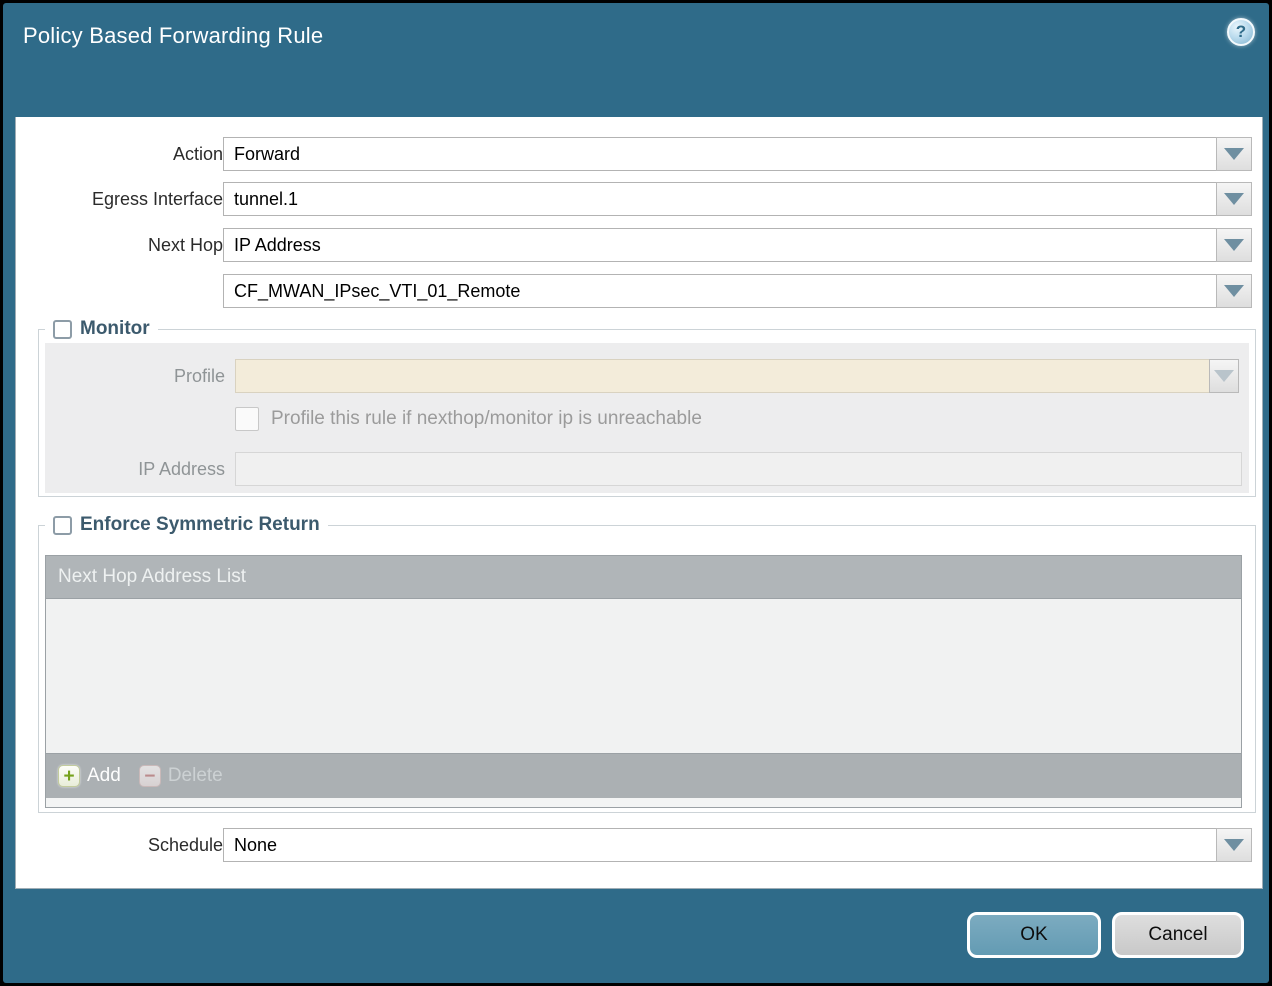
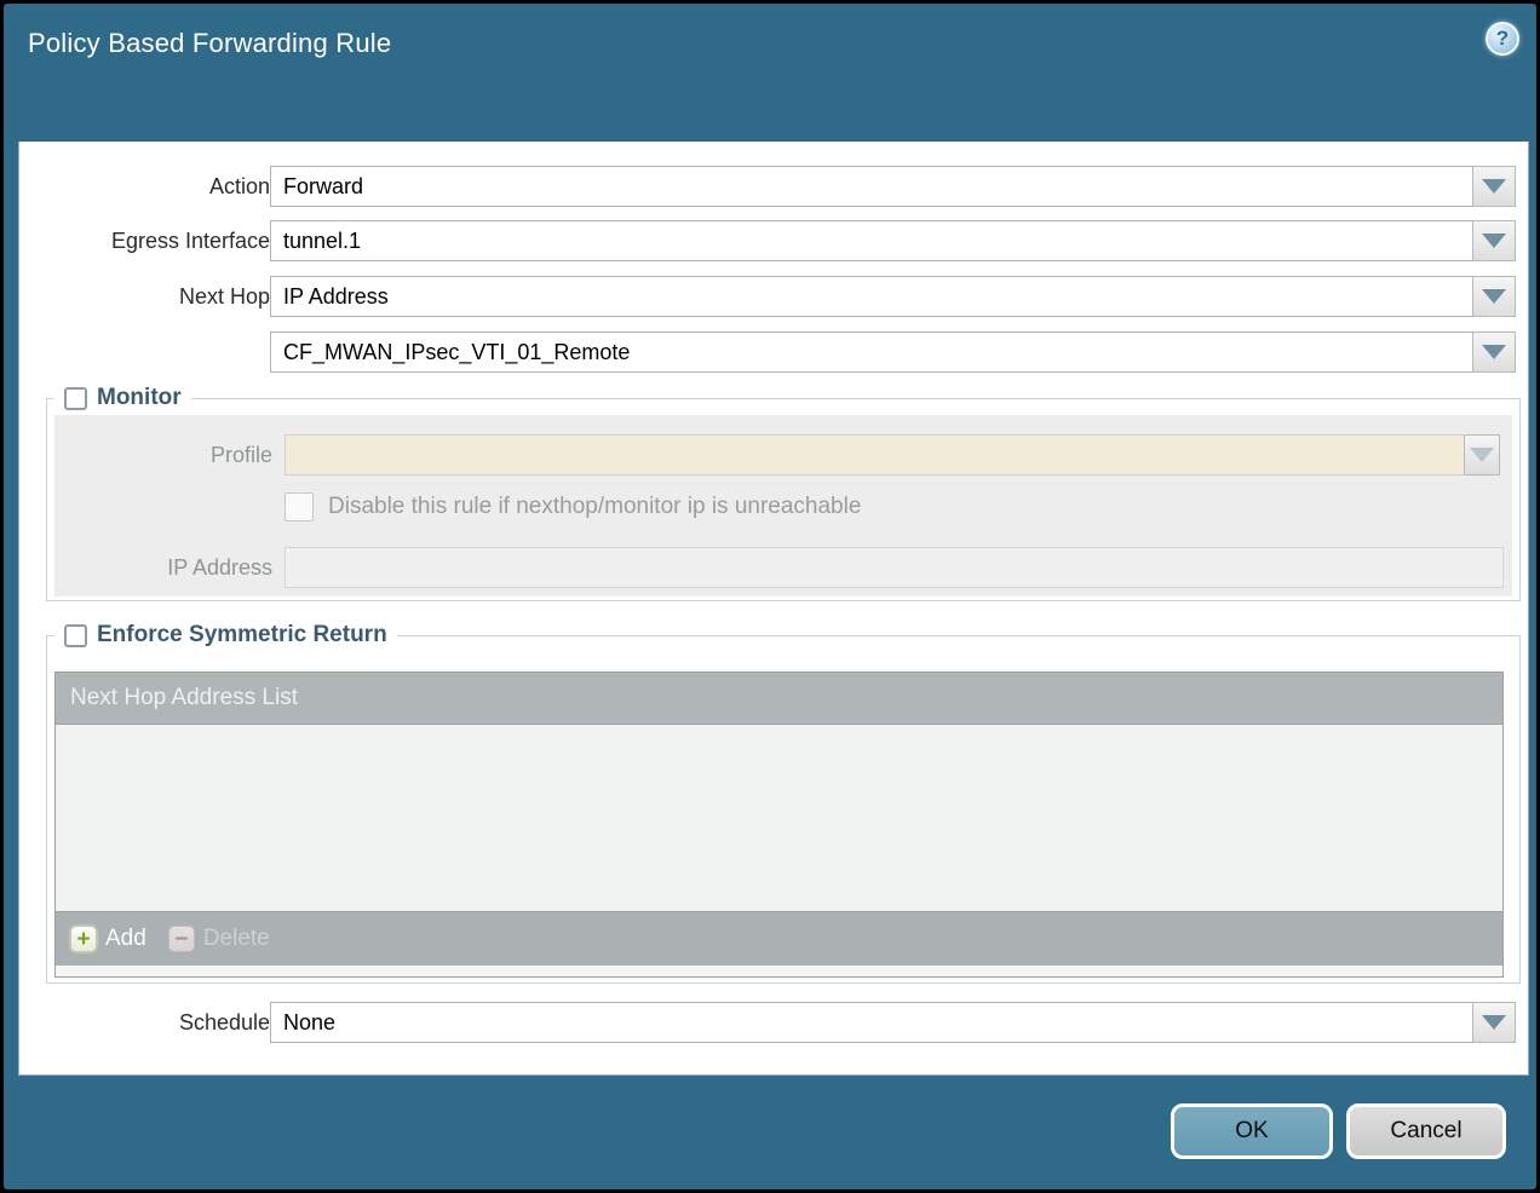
  Policy Based Forwarding Rule
  ?
  Action
  Forward
  Egress Interface
  tunnel.1
  Next Hop
  IP Address
  CF_MWAN_IPsec_VTI_01_Remote
  Monitor
  Profile
- Profile this rule if nexthop/monitor ip is unreachable
+ Disable this rule if nexthop/monitor ip is unreachable
  IP Address
  Enforce Symmetric Return
  Next Hop Address List
  +
  Add
  −
  Delete
  Schedule
  None
  OK
  Cancel
